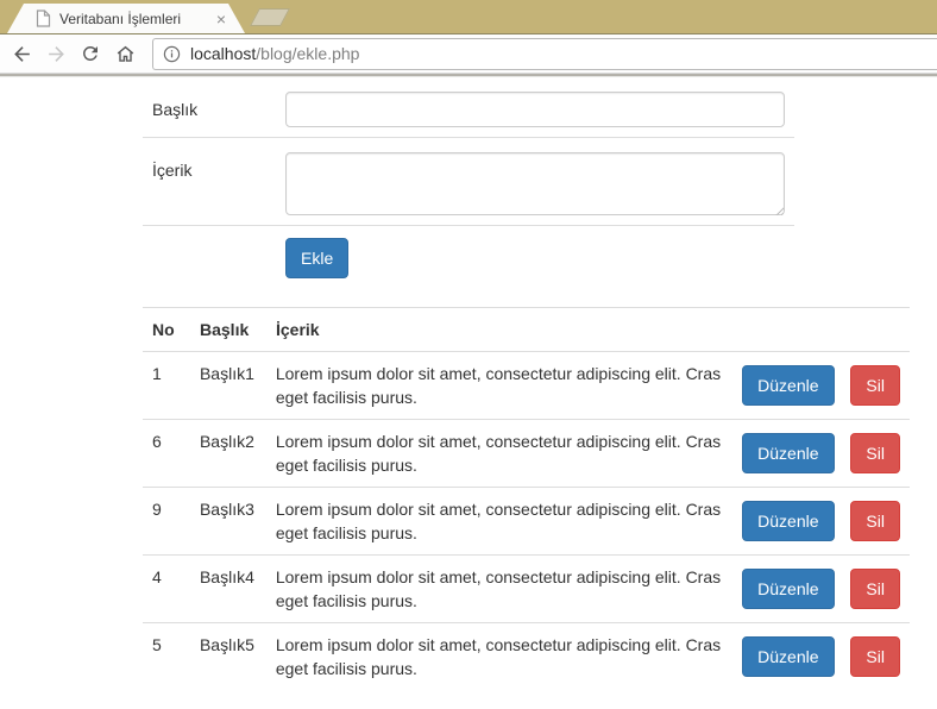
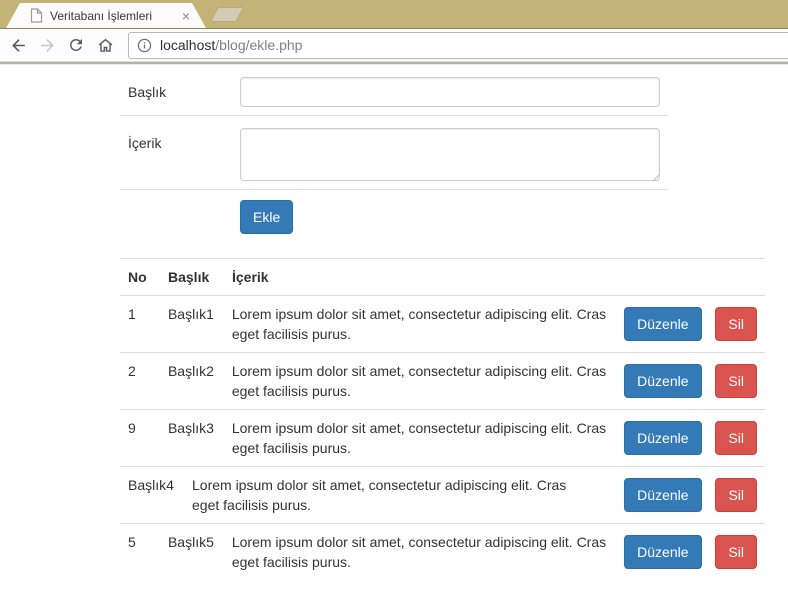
  Veritabanı İşlemleri
  ×
  localhost/blog/ekle.php
  Başlık
  İçerik
  Ekle
  No
  Başlık
  İçerik
  1
  Başlık1
  Lorem ipsum dolor sit amet, consectetur adipiscing elit. Cras eget facilisis purus.
  Düzenle Sil
- 6
+ 2
  Başlık2
  Lorem ipsum dolor sit amet, consectetur adipiscing elit. Cras eget facilisis purus.
  Düzenle Sil
  9
  Başlık3
  Lorem ipsum dolor sit amet, consectetur adipiscing elit. Cras eget facilisis purus.
  Düzenle Sil
- 4
  Başlık4
  Lorem ipsum dolor sit amet, consectetur adipiscing elit. Cras eget facilisis purus.
  Düzenle Sil
  5
  Başlık5
  Lorem ipsum dolor sit amet, consectetur adipiscing elit. Cras eget facilisis purus.
  Düzenle Sil
